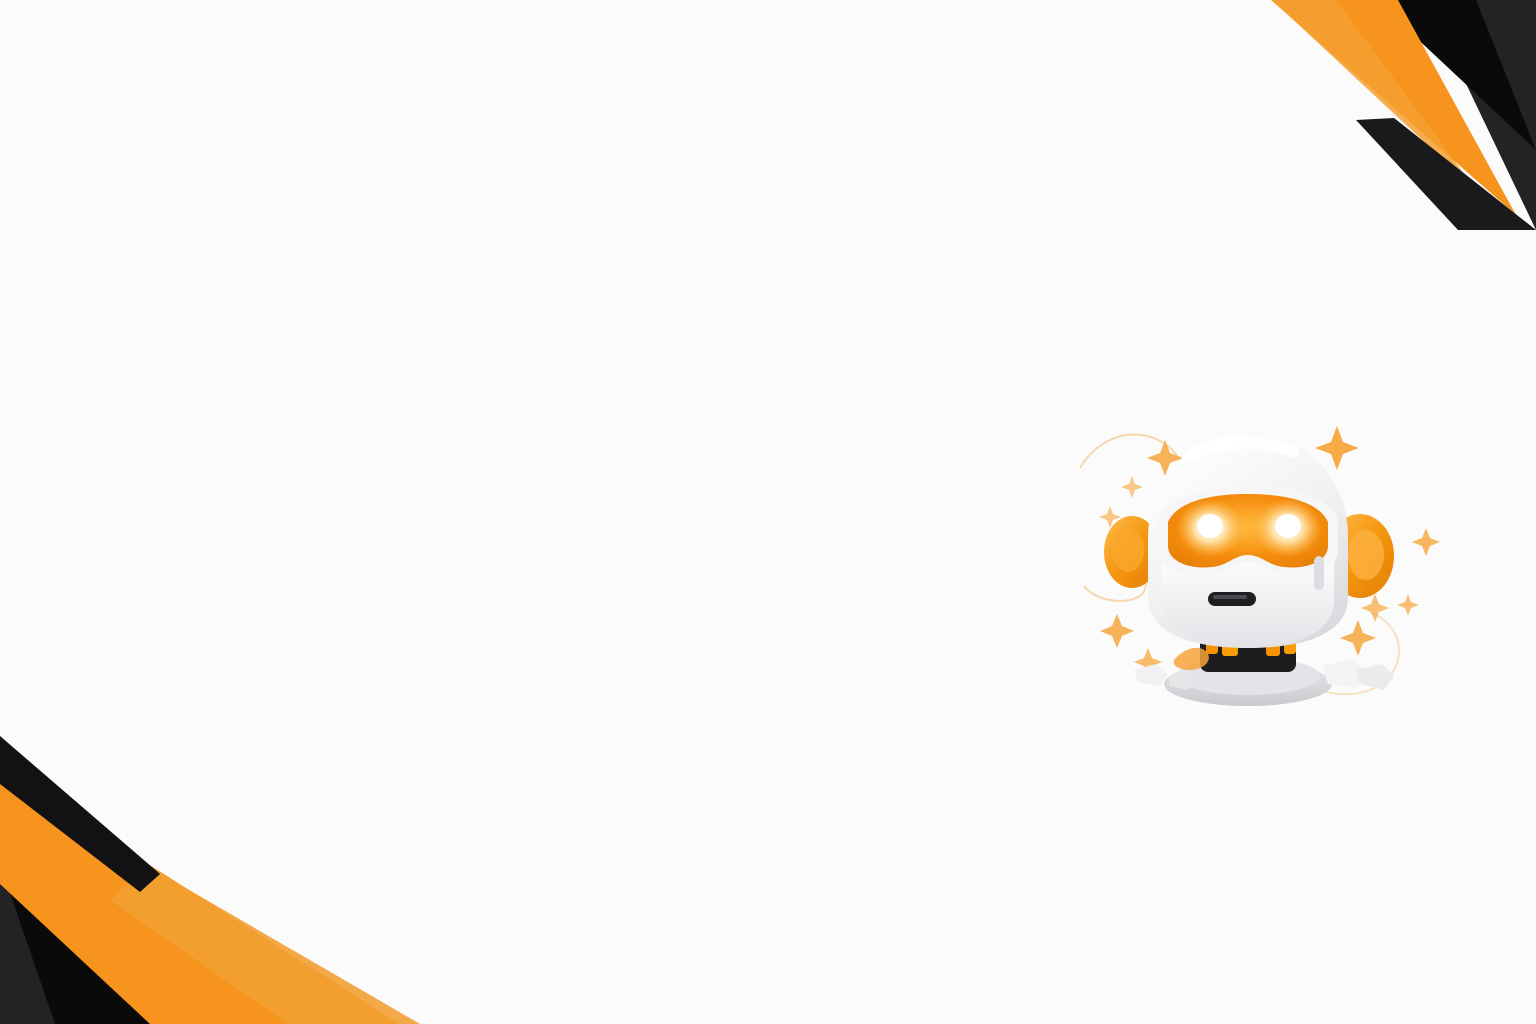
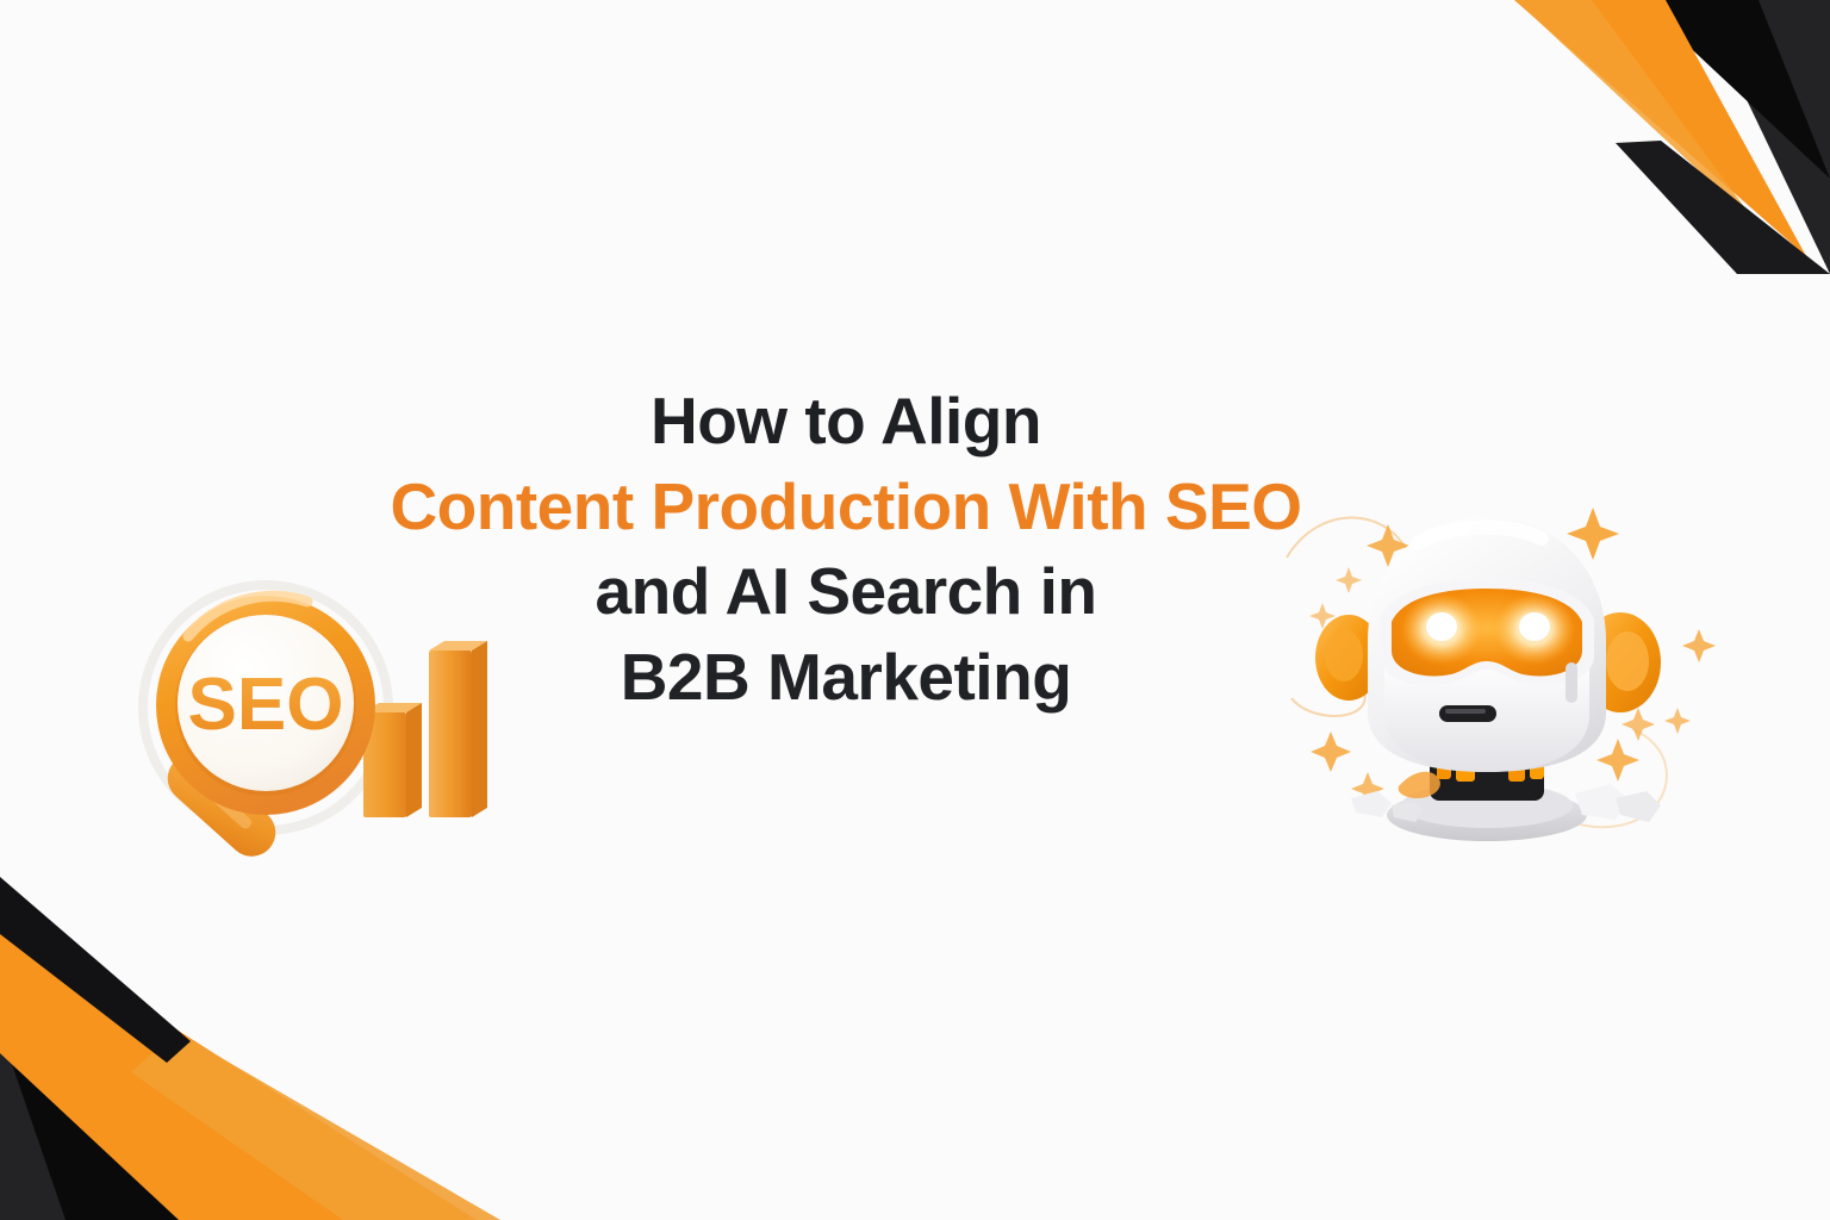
+ SEO
+ How to Align
+ Content Production With SEO
+ and AI Search in
+ B2B Marketing
